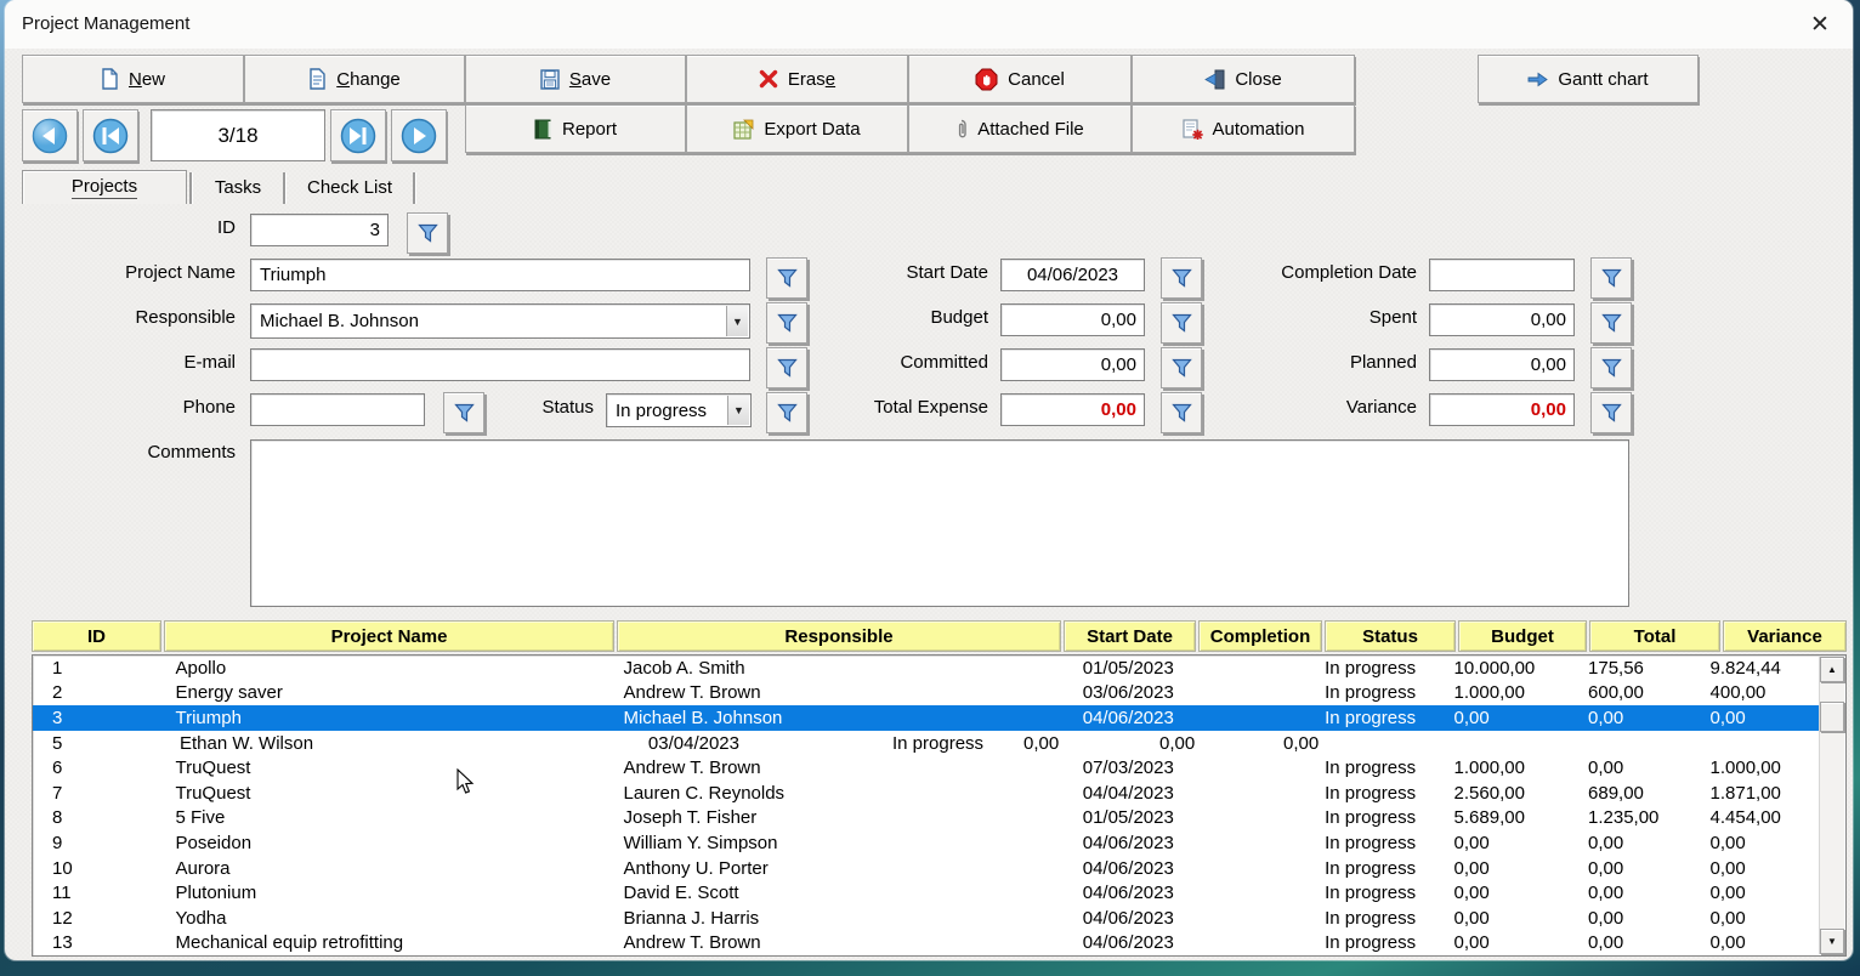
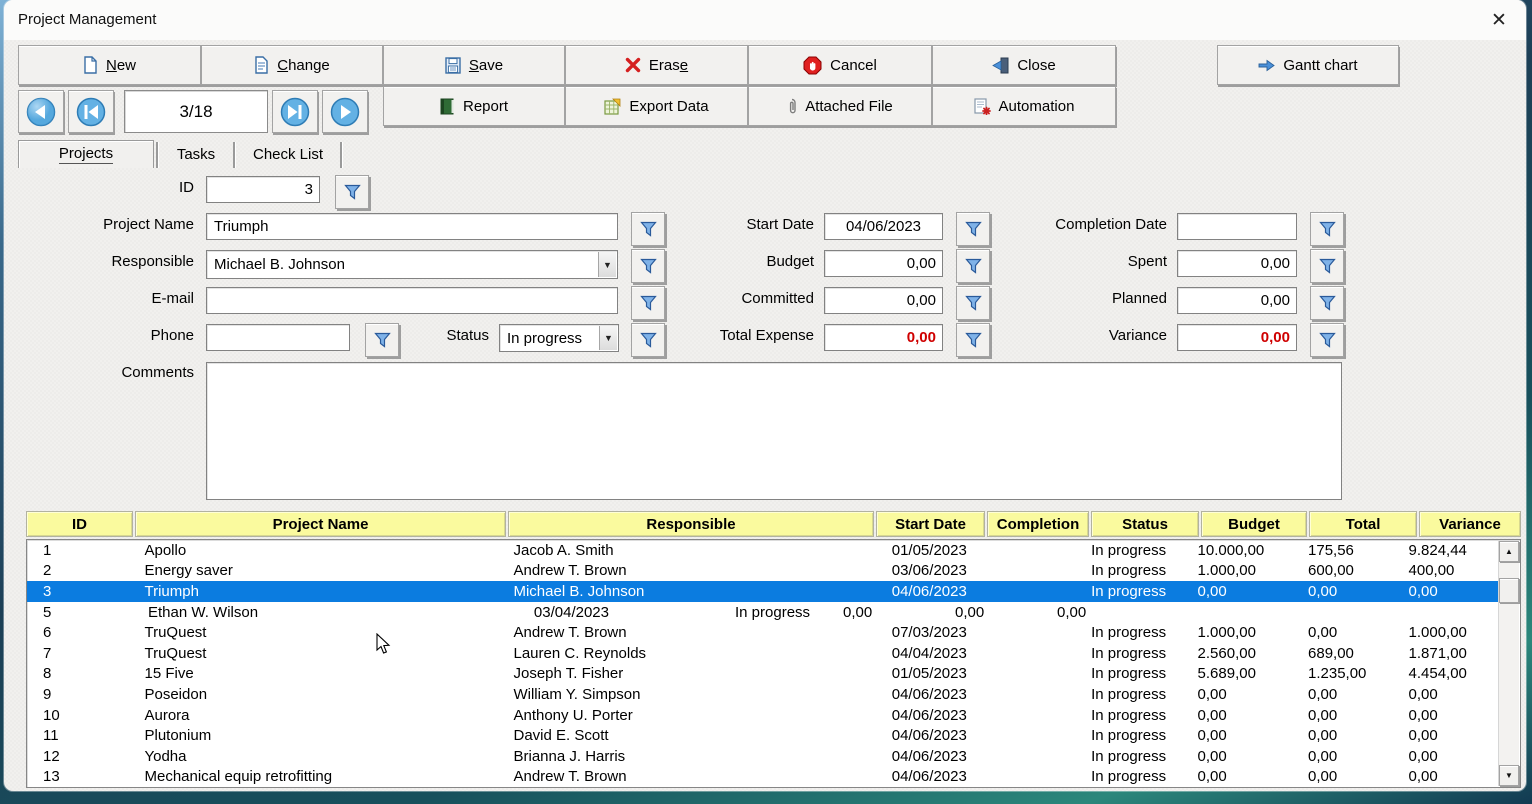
  Project Management
  ✕
  New
  Change
  Save
  Erase
  Cancel
  Close
  Gantt chart
  Report
  Export Data
  Attached File
  Automation
  3/18
  Projects
  Tasks
  Check List
  ID
  3
  Project Name
  Triumph
  Responsible
  Michael B. Johnson
  ▼
  E-mail
  Phone
  Status
  In progress
  ▼
  Comments
  Start Date
  04/06/2023
  Budget
  0,00
  Committed
  0,00
  Total Expense
  0,00
  Completion Date
  Spent
  0,00
  Planned
  0,00
  Variance
  0,00
  ID
  Project Name
  Responsible
  Start Date
  Completion
  Status
  Budget
  Total
  Variance
  1
  Apollo
  Jacob A. Smith
  01/05/2023
  In progress
  10.000,00
  175,56
  9.824,44
  2
  Energy saver
  Andrew T. Brown
  03/06/2023
  In progress
  1.000,00
  600,00
  400,00
  3
  Triumph
  Michael B. Johnson
  04/06/2023
  In progress
  0,00
  0,00
  0,00
  5
  Ethan W. Wilson
  03/04/2023
  In progress
  0,00
  0,00
  0,00
  6
  TruQuest
  Andrew T. Brown
  07/03/2023
  In progress
  1.000,00
  0,00
  1.000,00
  7
  TruQuest
  Lauren C. Reynolds
  04/04/2023
  In progress
  2.560,00
  689,00
  1.871,00
  8
- 5 Five
+ 15 Five
  Joseph T. Fisher
  01/05/2023
  In progress
  5.689,00
  1.235,00
  4.454,00
  9
  Poseidon
  William Y. Simpson
  04/06/2023
  In progress
  0,00
  0,00
  0,00
  10
  Aurora
  Anthony U. Porter
  04/06/2023
  In progress
  0,00
  0,00
  0,00
  11
  Plutonium
  David E. Scott
  04/06/2023
  In progress
  0,00
  0,00
  0,00
  12
  Yodha
  Brianna J. Harris
  04/06/2023
  In progress
  0,00
  0,00
  0,00
  13
  Mechanical equip retrofitting
  Andrew T. Brown
  04/06/2023
  In progress
  0,00
  0,00
  0,00
  ▲
  ▼
